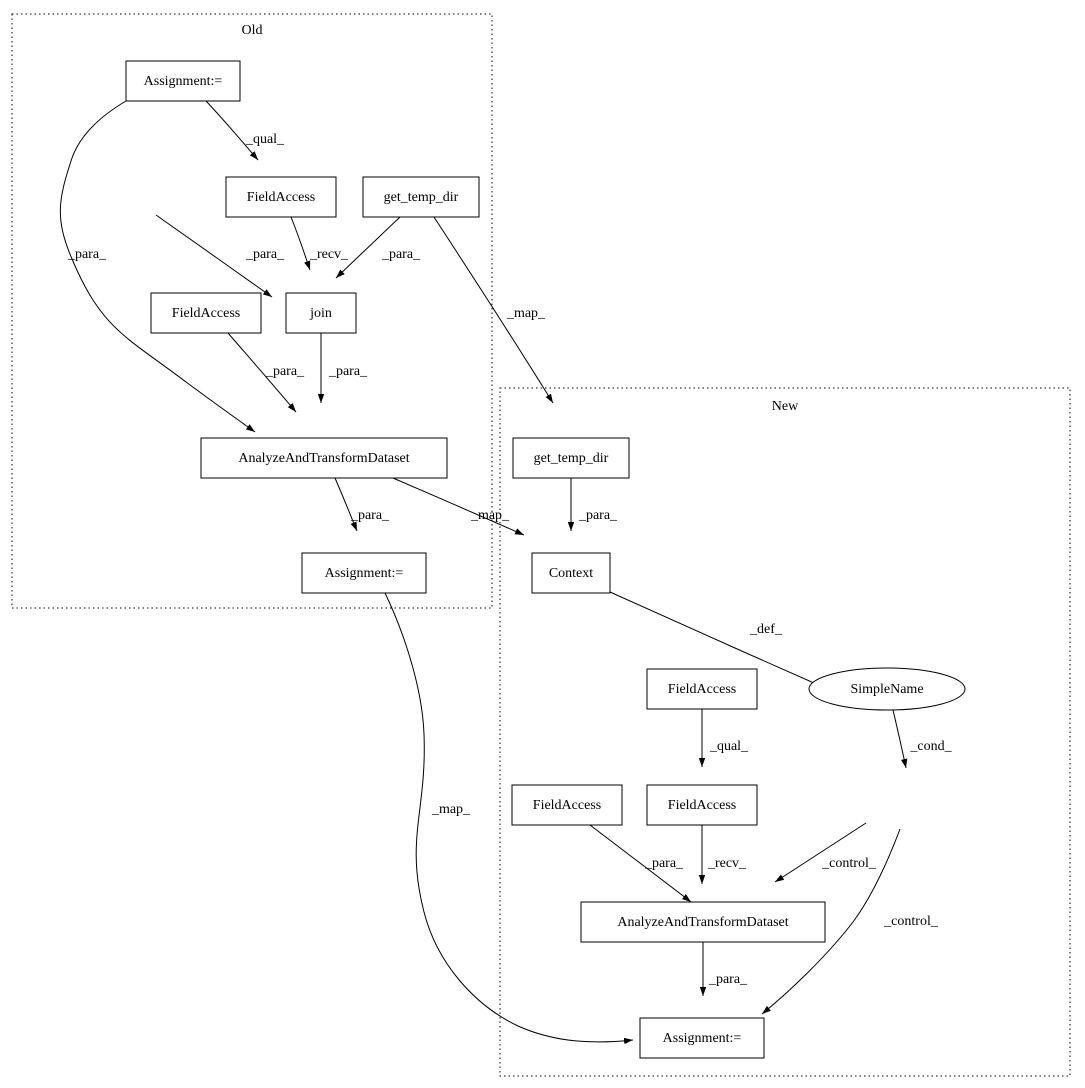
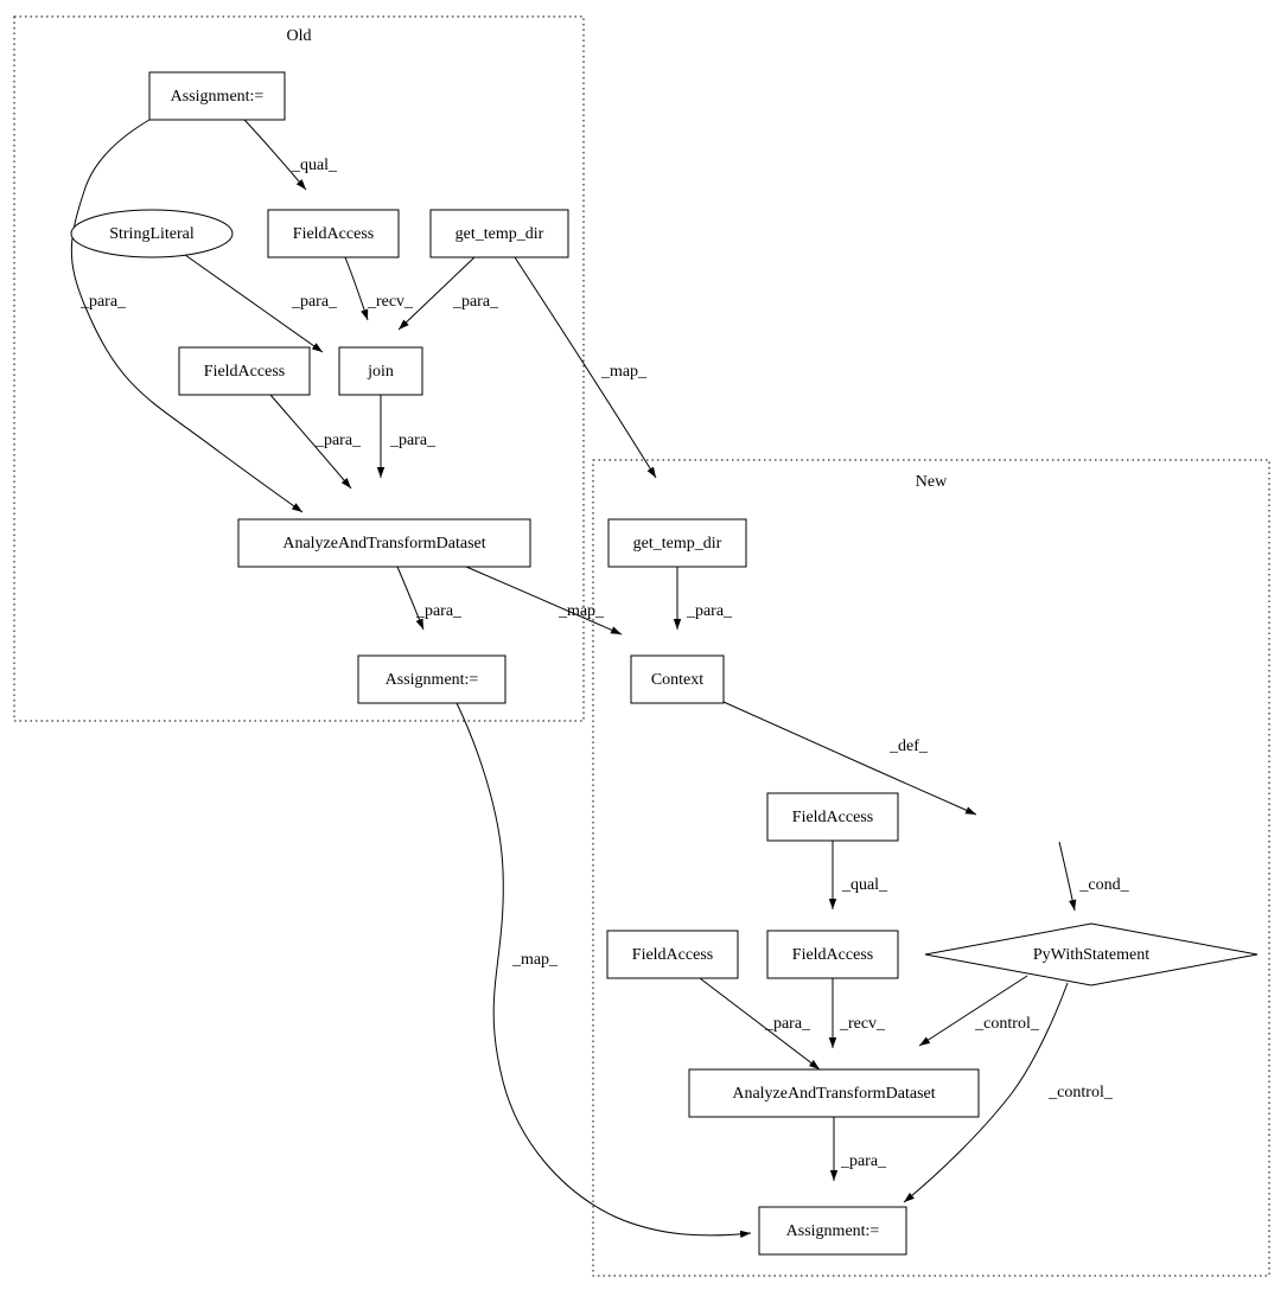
  Old
  New
  _qual_
  _para_
  _para_
  _recv_
  _para_
  _map_
  _para_
  _para_
  _para_
  _map_
  _para_
  _map_
  _def_
  _cond_
  _qual_
  _para_
  _recv_
  _control_
  _control_
  _para_
  Assignment:=
+ StringLiteral
  FieldAccess
  get_temp_dir
  FieldAccess
  join
  AnalyzeAndTransformDataset
  get_temp_dir
  Assignment:=
  Context
- SimpleName
  FieldAccess
  FieldAccess
  FieldAccess
+ PyWithStatement
  AnalyzeAndTransformDataset
  Assignment:=
